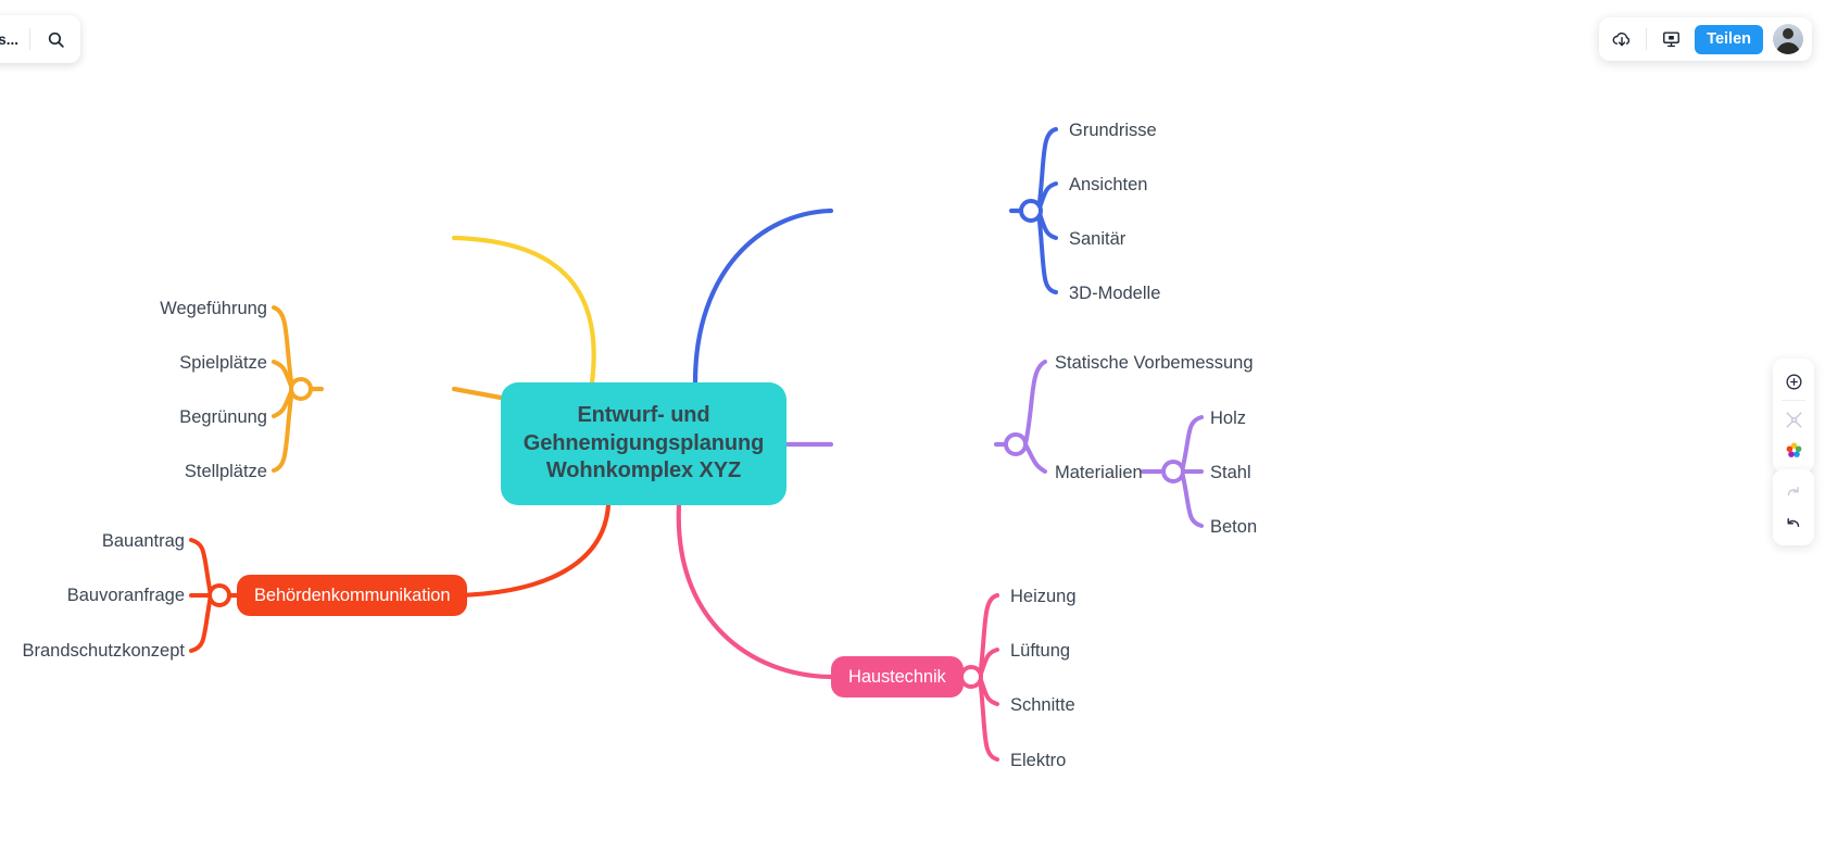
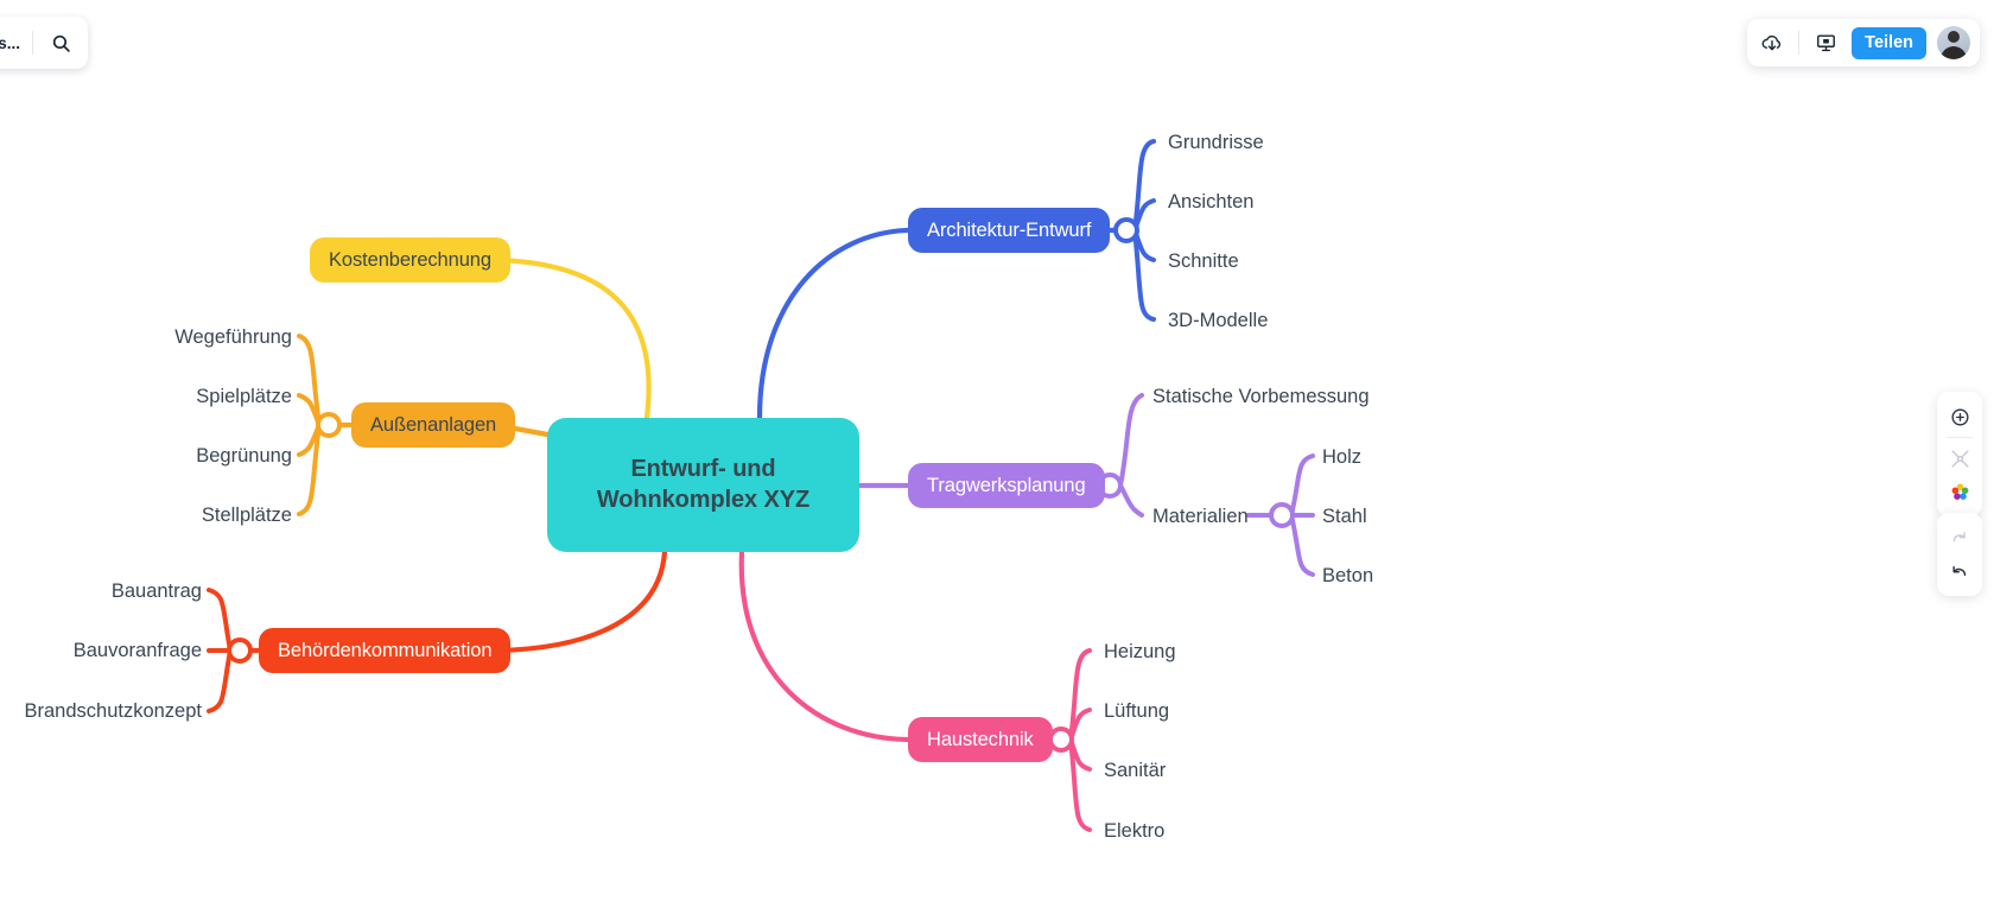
  Entwurf- und
- Gehnemigungsplanung
  Wohnkomplex XYZ
+ Architektur-Entwurf
+ Tragwerksplanung
  Haustechnik
+ Kostenberechnung
+ Außenanlagen
  Behördenkommunikation
  Grundrisse
  Ansichten
- Sanitär
+ Schnitte
  3D-Modelle
  Statische Vorbemessung
  Materialien
  Holz
  Stahl
  Beton
  Heizung
  Lüftung
- Schnitte
+ Sanitär
  Elektro
  Wegeführung
  Spielplätze
  Begrünung
  Stellplätze
  Bauantrag
  Bauvoranfrage
  Brandschutzkonzept
  s...
  Teilen
